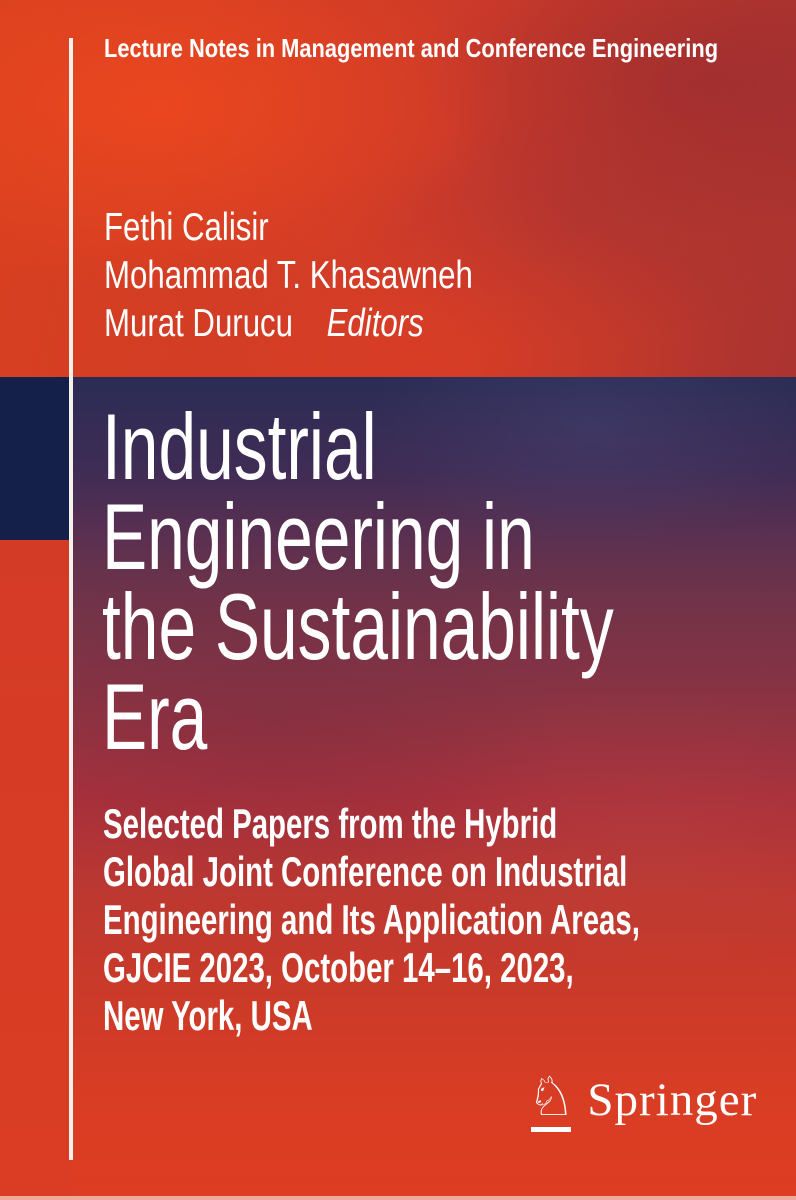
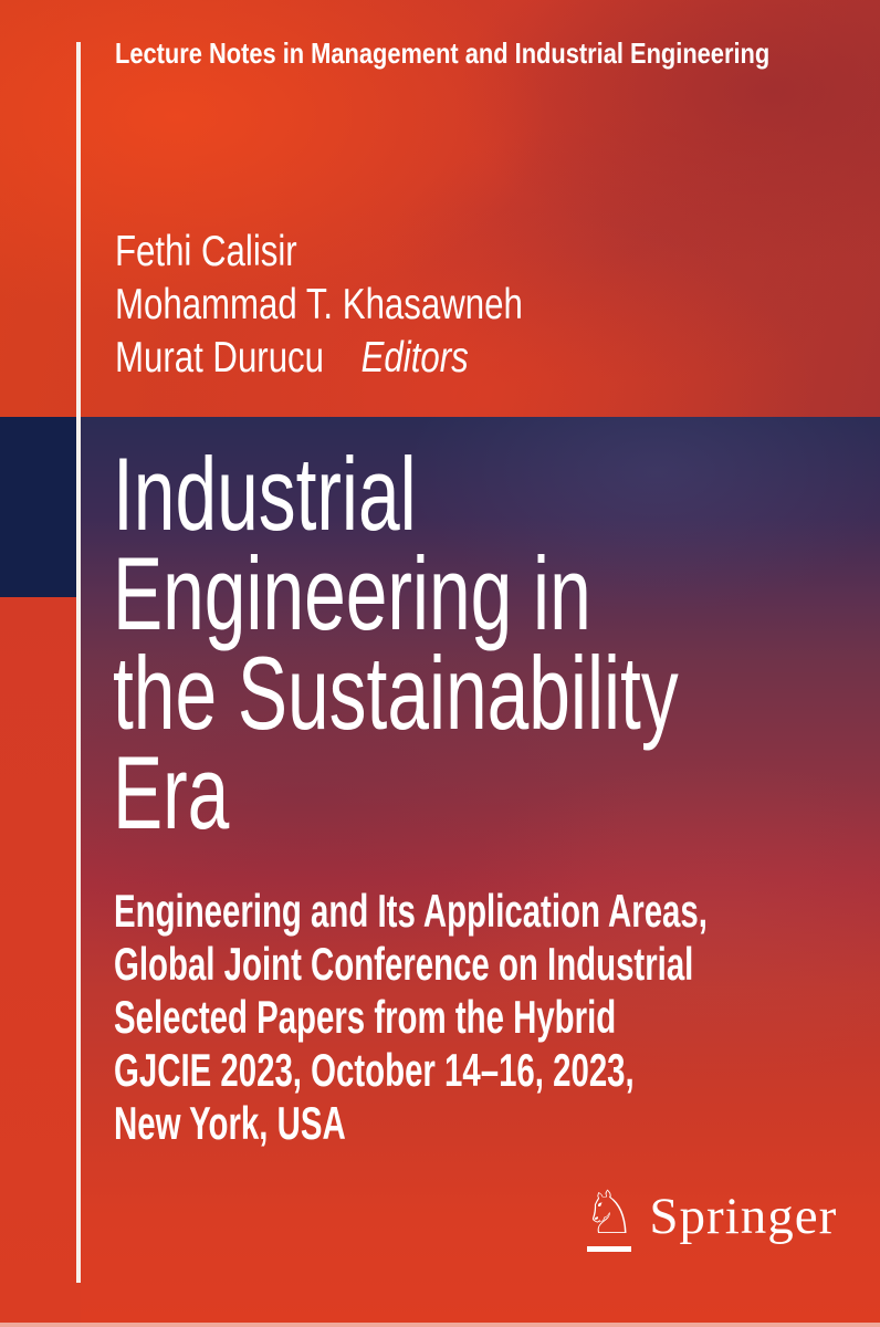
- Lecture Notes in Management and Conference Engineering
+ Lecture Notes in Management and Industrial Engineering
  Fethi Calisir
  Mohammad T. Khasawneh
  Murat Durucu Editors
  Industrial
  Engineering in
  the Sustainability
  Era
- Selected Papers from the Hybrid
+ Engineering and Its Application Areas,
  Global Joint Conference on Industrial
- Engineering and Its Application Areas,
+ Selected Papers from the Hybrid
  GJCIE 2023, October 14–16, 2023,
  New York, USA
  ♘
  Springer
